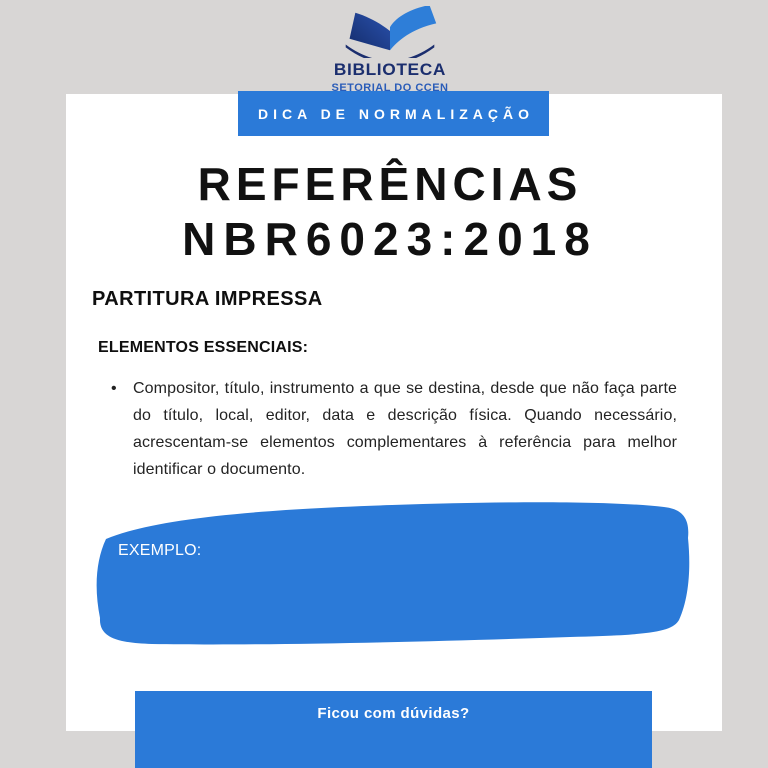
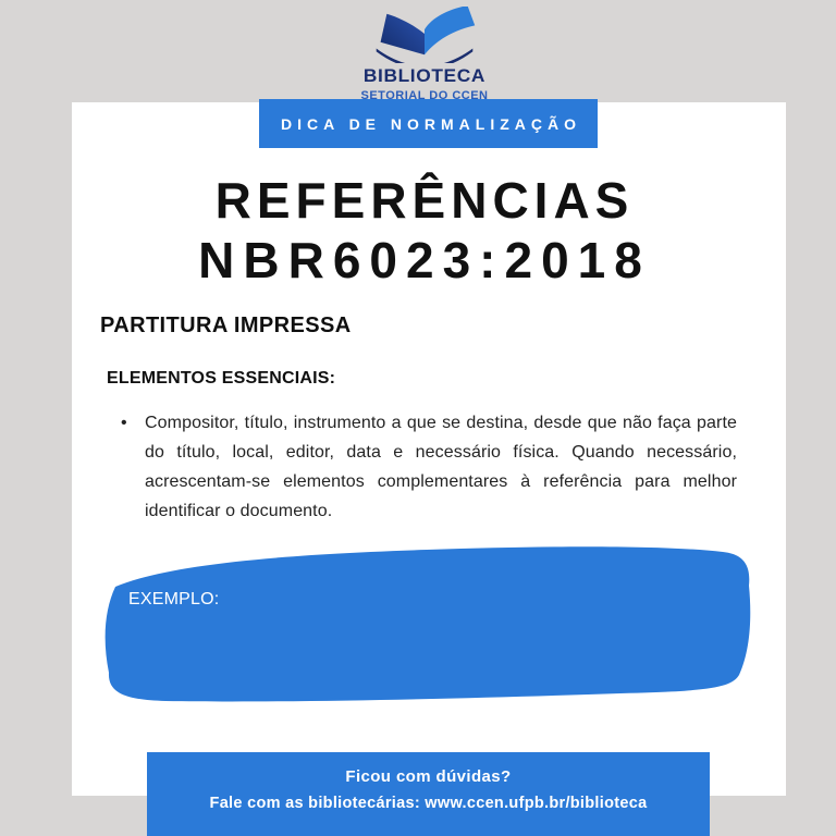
  BIBLIOTECA
  SETORIAL DO CCEN
  DICA DE NORMALIZAÇÃO
  REFERÊNCIAS
  NBR6023:2018
  PARTITURA IMPRESSA
  ELEMENTOS ESSENCIAIS:
- Compositor, título, instrumento a que se destina, desde que não faça parte do título, local, editor, data e descrição física. Quando necessário, acrescentam-se elementos complementares à referência para melhor identificar o documento.
+ Compositor, título, instrumento a que se destina, desde que não faça parte do título, local, editor, data e necessário física. Quando necessário, acrescentam-se elementos complementares à referência para melhor identificar o documento.
  EXEMPLO:
  Ficou com dúvidas?
+ Fale com as bibliotecárias: www.ccen.ufpb.br/biblioteca
